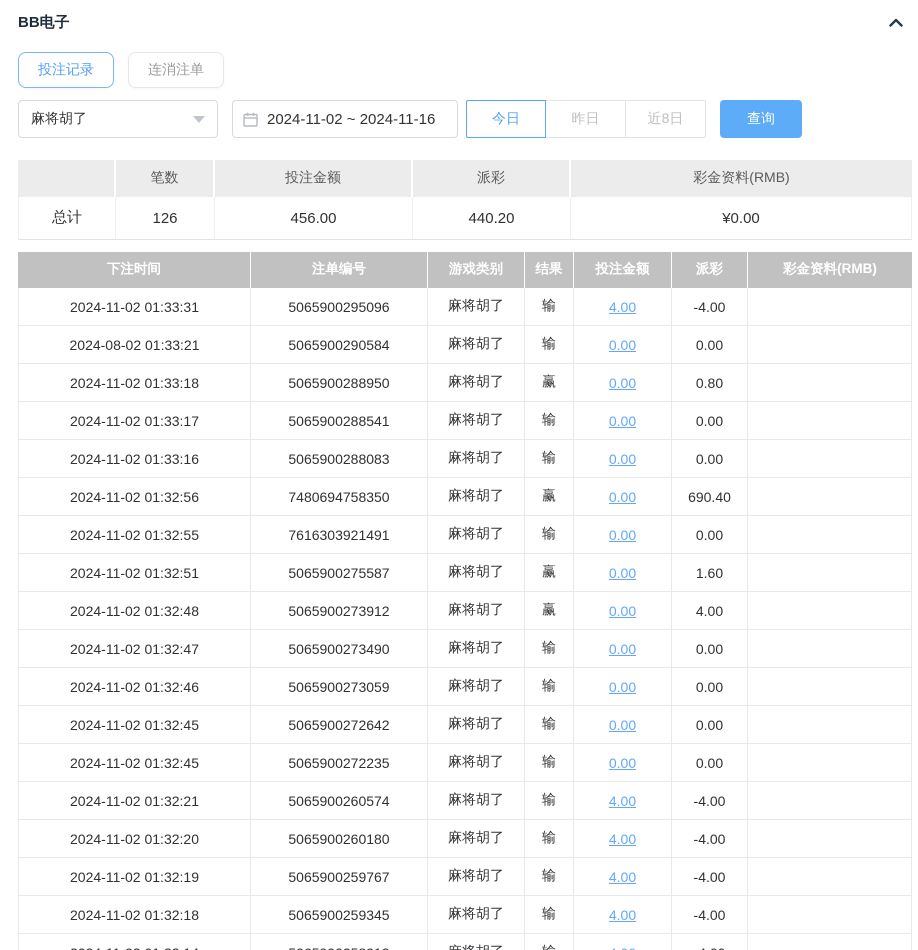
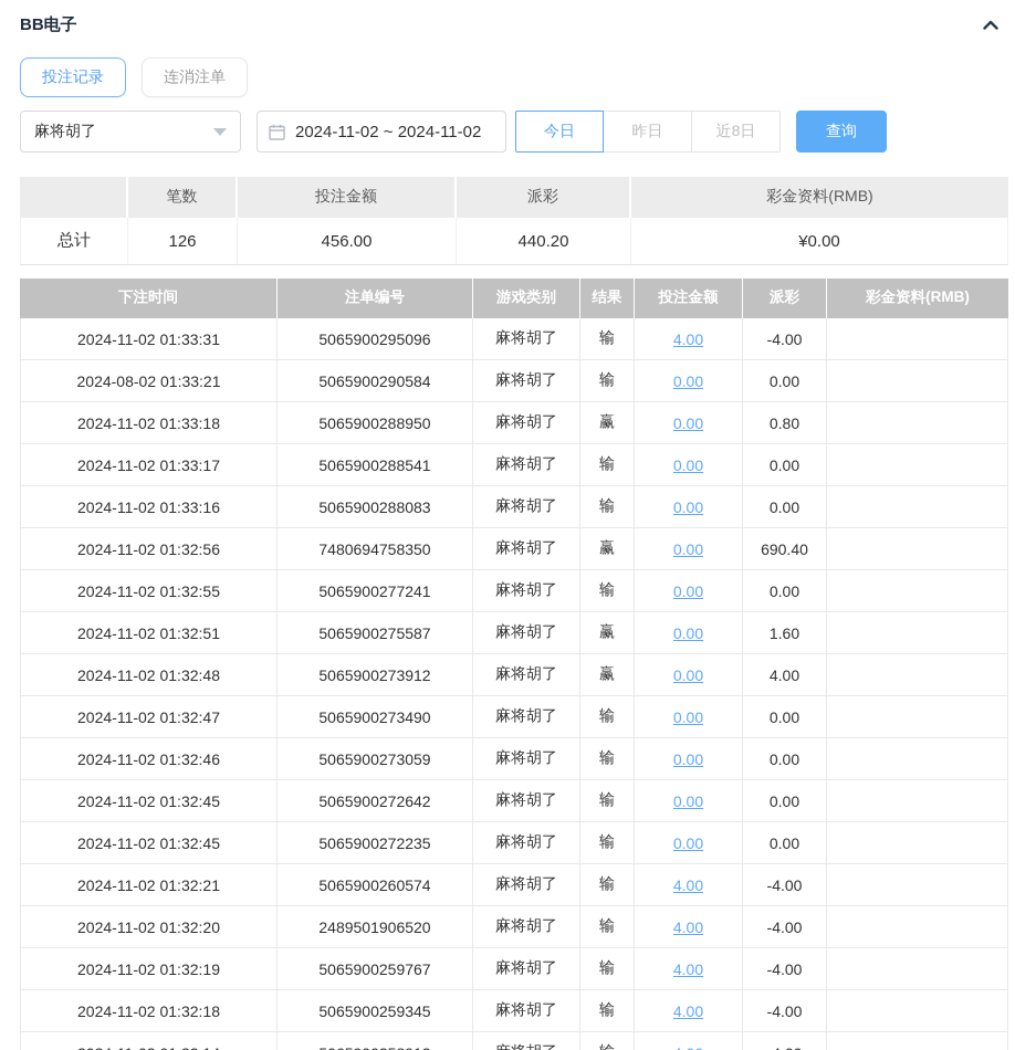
  BB电子
  投注记录
  连消注单
  麻将胡了
- 2024-11-02 ~ 2024-11-16
+ 2024-11-02 ~ 2024-11-02
  今日
  昨日
  近8日
  查询
  	笔数	投注金额	派彩	彩金资料(RMB)
  总计	126	456.00	440.20	¥0.00
  下注时间	注单编号	游戏类别	结果	投注金额	派彩	彩金资料(RMB)
  2024-11-02 01:33:31	5065900295096	麻将胡了	输	4.00	-4.00
  2024-08-02 01:33:21	5065900290584	麻将胡了	输	0.00	0.00
  2024-11-02 01:33:18	5065900288950	麻将胡了	赢	0.00	0.80
  2024-11-02 01:33:17	5065900288541	麻将胡了	输	0.00	0.00
  2024-11-02 01:33:16	5065900288083	麻将胡了	输	0.00	0.00
  2024-11-02 01:32:56	7480694758350	麻将胡了	赢	0.00	690.40
- 2024-11-02 01:32:55	7616303921491	麻将胡了	输	0.00	0.00
+ 2024-11-02 01:32:55	5065900277241	麻将胡了	输	0.00	0.00
  2024-11-02 01:32:51	5065900275587	麻将胡了	赢	0.00	1.60
  2024-11-02 01:32:48	5065900273912	麻将胡了	赢	0.00	4.00
  2024-11-02 01:32:47	5065900273490	麻将胡了	输	0.00	0.00
  2024-11-02 01:32:46	5065900273059	麻将胡了	输	0.00	0.00
  2024-11-02 01:32:45	5065900272642	麻将胡了	输	0.00	0.00
  2024-11-02 01:32:45	5065900272235	麻将胡了	输	0.00	0.00
  2024-11-02 01:32:21	5065900260574	麻将胡了	输	4.00	-4.00
- 2024-11-02 01:32:20	5065900260180	麻将胡了	输	4.00	-4.00
+ 2024-11-02 01:32:20	2489501906520	麻将胡了	输	4.00	-4.00
  2024-11-02 01:32:19	5065900259767	麻将胡了	输	4.00	-4.00
  2024-11-02 01:32:18	5065900259345	麻将胡了	输	4.00	-4.00
